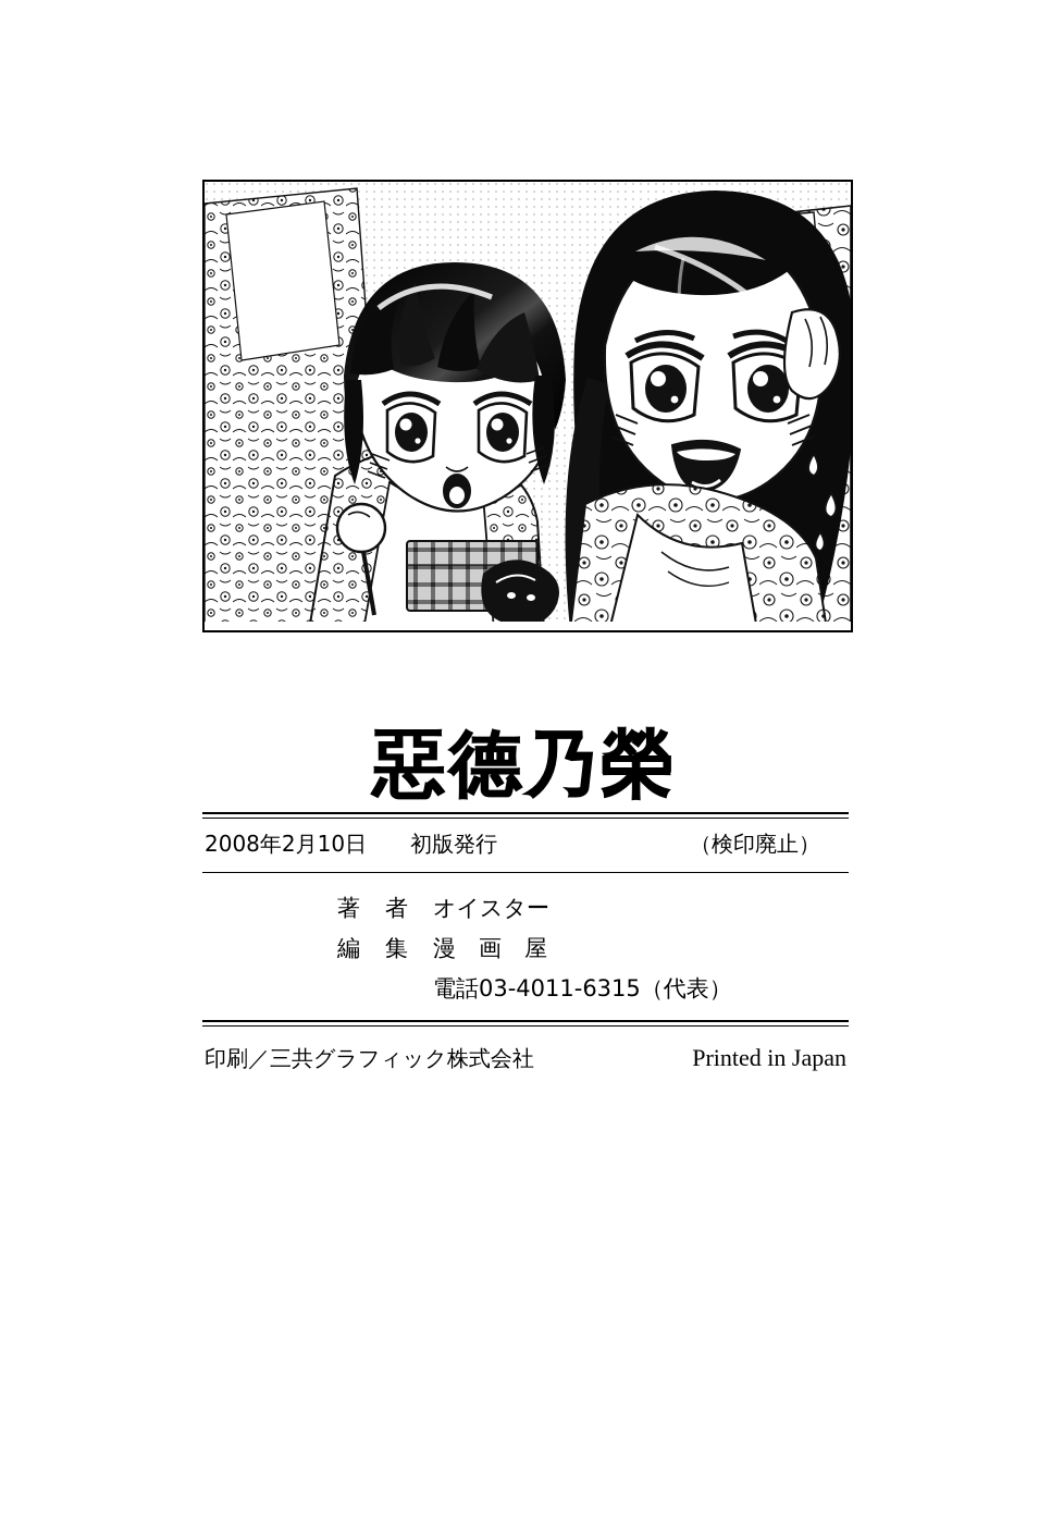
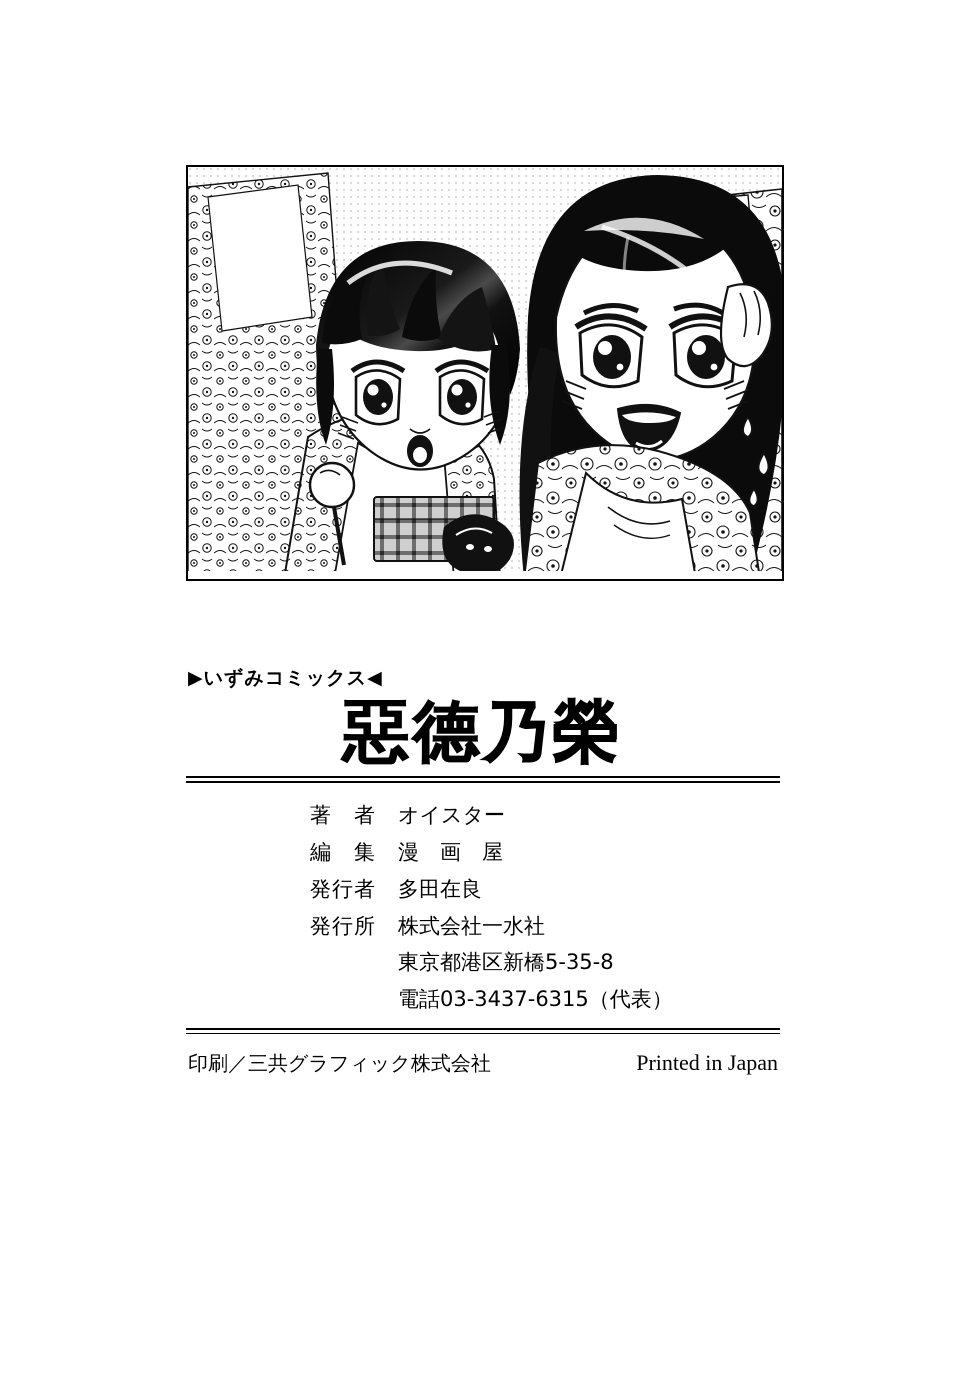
+ ▶いずみコミックス◀
  惡德乃榮
- 2008年2月10日
- 初版発行
- （検印廃止）
  著 者
  オイスター
  編 集
  漫 画 屋
+ 発行者
+ 多田在良
+ 発行所
+ 株式会社一水社
+ 東京都港区新橋5-35-8
- 電話03-4011-6315（代表）
+ 電話03-3437-6315（代表）
  印刷／三共グラフィック株式会社
  Printed in Japan
